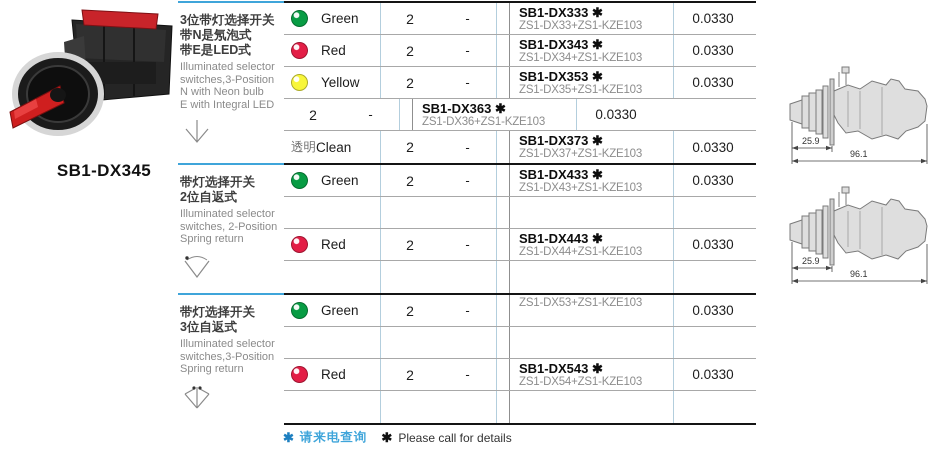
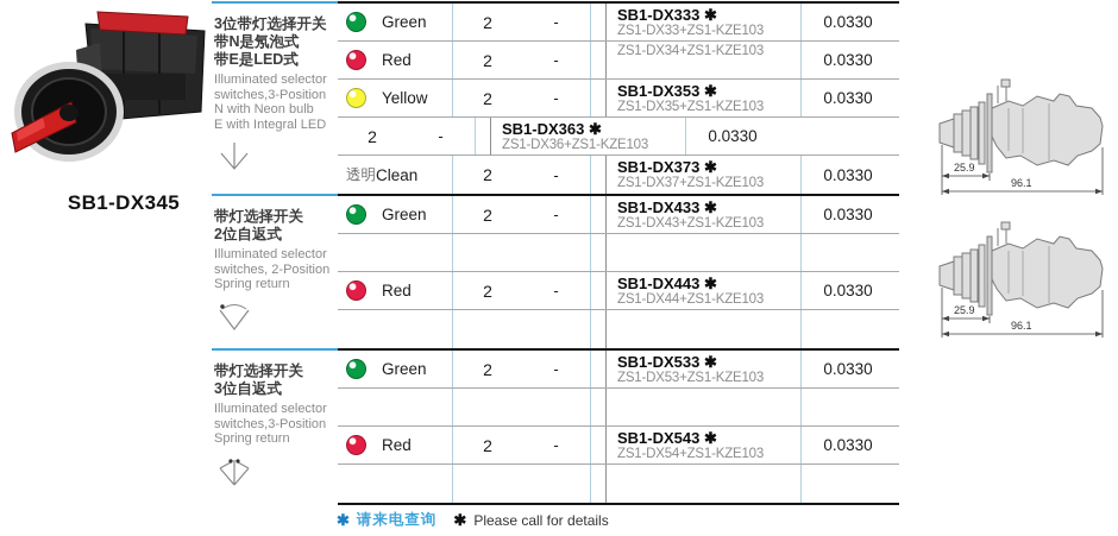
  SB1-DX345
  3位带灯选择开关
  带N是氖泡式
  带E是LED式
  Illuminated selector
  switches,3-Position
  N with Neon bulb
  E with Integral LED
  Green
  2
  -
  SB1-DX333 ✱
  ZS1-DX33+ZS1-KZE103
  0.0330
  Red
  2
  -
- SB1-DX343 ✱
  ZS1-DX34+ZS1-KZE103
  0.0330
  Yellow
  2
  -
  SB1-DX353 ✱
  ZS1-DX35+ZS1-KZE103
  0.0330
  2
  -
  SB1-DX363 ✱
  ZS1-DX36+ZS1-KZE103
  0.0330
  透明
  Clean
  2
  -
  SB1-DX373 ✱
  ZS1-DX37+ZS1-KZE103
  0.0330
  带灯选择开关
  2位自返式
  Illuminated selector
  switches, 2-Position
  Spring return
  Green
  2
  -
  SB1-DX433 ✱
  ZS1-DX43+ZS1-KZE103
  0.0330
  Red
  2
  -
  SB1-DX443 ✱
  ZS1-DX44+ZS1-KZE103
  0.0330
  带灯选择开关
  3位自返式
  Illuminated selector
  switches,3-Position
  Spring return
  Green
  2
  -
+ SB1-DX533 ✱
  ZS1-DX53+ZS1-KZE103
  0.0330
  Red
  2
  -
  SB1-DX543 ✱
  ZS1-DX54+ZS1-KZE103
  0.0330
  25.9
  96.1
  25.9
  96.1
  ✱
  请来电查询
  ✱
  Please call for details
